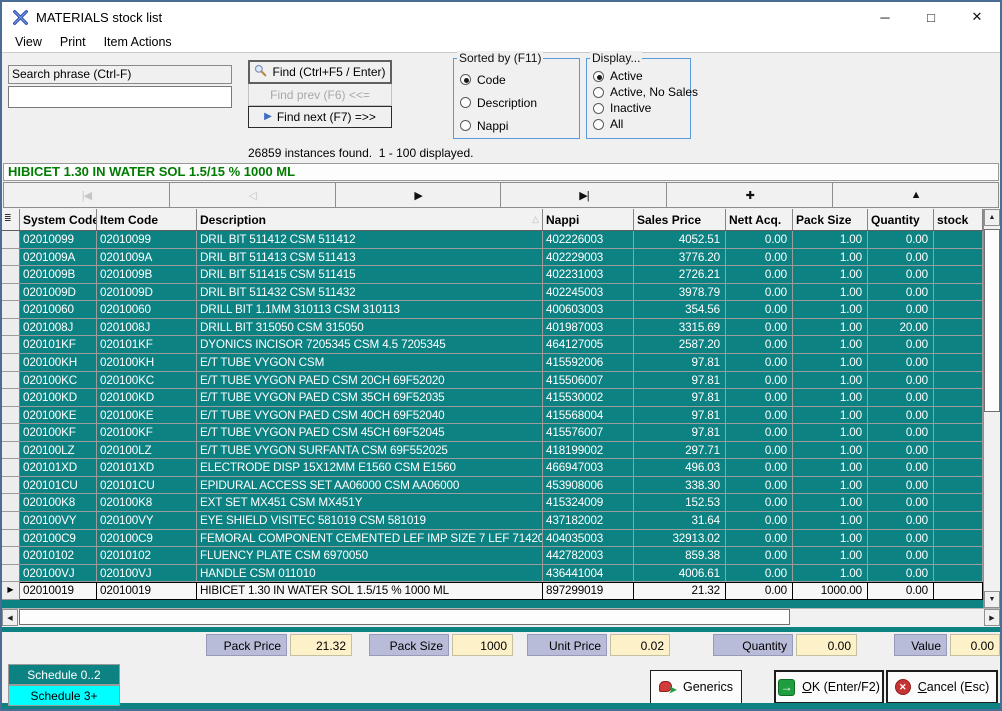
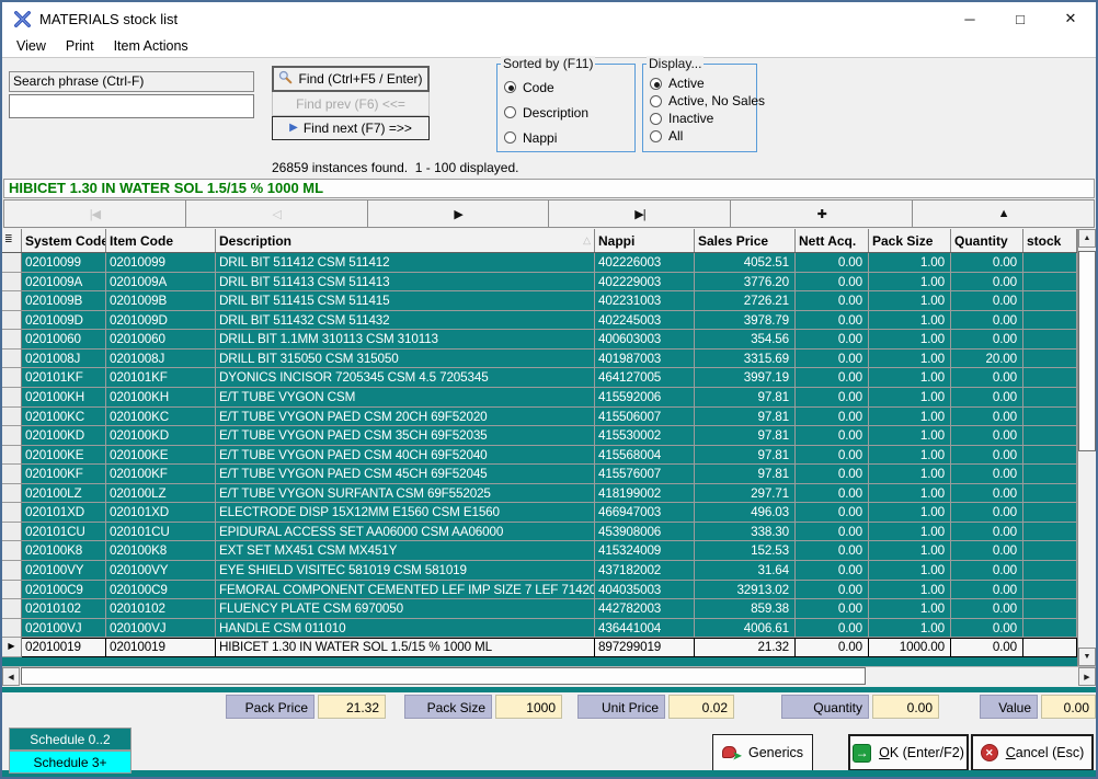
  MATERIALS stock list
  ─
  □
  ✕
  View
  Print
  Item Actions
  Search phrase (Ctrl-F)
  Find (Ctrl+F5 / Enter)
  Find prev (F6) <<=
  ▶
  Find next (F7) =>>
  Sorted by (F11)
  Code
  Description
  Nappi
  Display...
  Active
  Active, No Sales
  Inactive
  All
  26859 instances found. 1 - 100 displayed.
  HIBICET 1.30 IN WATER SOL 1.5/15 % 1000 ML
  |◀
  ◁
  ▶
  ▶|
  ✚
  ▲
  ≣
  System Code
  Item Code
  Description
  △
  Nappi
  Sales Price
  Nett Acq.
  Pack Size
  Quantity
  stock
  02010099
  02010099
  DRIL BIT 511412 CSM 511412
  402226003
  4052.51
  0.00
  1.00
  0.00
  0201009A
  0201009A
  DRIL BIT 511413 CSM 511413
  402229003
  3776.20
  0.00
  1.00
  0.00
  0201009B
  0201009B
  DRIL BIT 511415 CSM 511415
  402231003
  2726.21
  0.00
  1.00
  0.00
  0201009D
  0201009D
  DRIL BIT 511432 CSM 511432
  402245003
  3978.79
  0.00
  1.00
  0.00
  02010060
  02010060
  DRILL BIT 1.1MM 310113 CSM 310113
  400603003
  354.56
  0.00
  1.00
  0.00
  0201008J
  0201008J
  DRILL BIT 315050 CSM 315050
  401987003
  3315.69
  0.00
  1.00
  20.00
  020101KF
  020101KF
  DYONICS INCISOR 7205345 CSM 4.5 7205345
  464127005
- 2587.20
+ 3997.19
  0.00
  1.00
  0.00
  020100KH
  020100KH
  E/T TUBE VYGON CSM
  415592006
  97.81
  0.00
  1.00
  0.00
  020100KC
  020100KC
  E/T TUBE VYGON PAED CSM 20CH 69F52020
  415506007
  97.81
  0.00
  1.00
  0.00
  020100KD
  020100KD
  E/T TUBE VYGON PAED CSM 35CH 69F52035
  415530002
  97.81
  0.00
  1.00
  0.00
  020100KE
  020100KE
  E/T TUBE VYGON PAED CSM 40CH 69F52040
  415568004
  97.81
  0.00
  1.00
  0.00
  020100KF
  020100KF
  E/T TUBE VYGON PAED CSM 45CH 69F52045
  415576007
  97.81
  0.00
  1.00
  0.00
  020100LZ
  020100LZ
  E/T TUBE VYGON SURFANTA CSM 69F552025
  418199002
  297.71
  0.00
  1.00
  0.00
  020101XD
  020101XD
  ELECTRODE DISP 15X12MM E1560 CSM E1560
  466947003
  496.03
  0.00
  1.00
  0.00
  020101CU
  020101CU
  EPIDURAL ACCESS SET AA06000 CSM AA06000
  453908006
  338.30
  0.00
  1.00
  0.00
  020100K8
  020100K8
  EXT SET MX451 CSM MX451Y
  415324009
  152.53
  0.00
  1.00
  0.00
  020100VY
  020100VY
  EYE SHIELD VISITEC 581019 CSM 581019
  437182002
  31.64
  0.00
  1.00
  0.00
  020100C9
  020100C9
  FEMORAL COMPONENT CEMENTED LEF IMP SIZE 7 LEF 71420
  404035003
  32913.02
  0.00
  1.00
  0.00
  02010102
  02010102
  FLUENCY PLATE CSM 6970050
  442782003
  859.38
  0.00
  1.00
  0.00
  020100VJ
  020100VJ
  HANDLE CSM 011010
  436441004
  4006.61
  0.00
  1.00
  0.00
  ▶
  02010019
  02010019
  HIBICET 1.30 IN WATER SOL 1.5/15 % 1000 ML
  897299019
  21.32
  0.00
  1000.00
  0.00
  Pack Price
  21.32
  Pack Size
  1000
  Unit Price
  0.02
  Quantity
  0.00
  Value
  0.00
  Schedule 0..2
  Schedule 3+
  ➤
  Generics
  →
  OK (Enter/F2)
  ✕
  Cancel (Esc)
